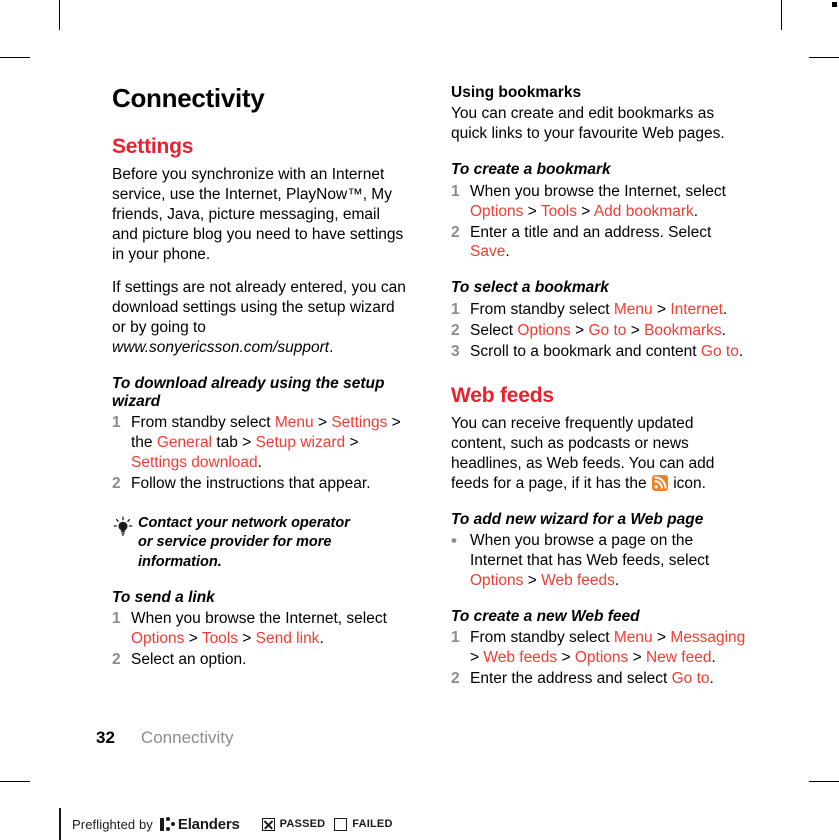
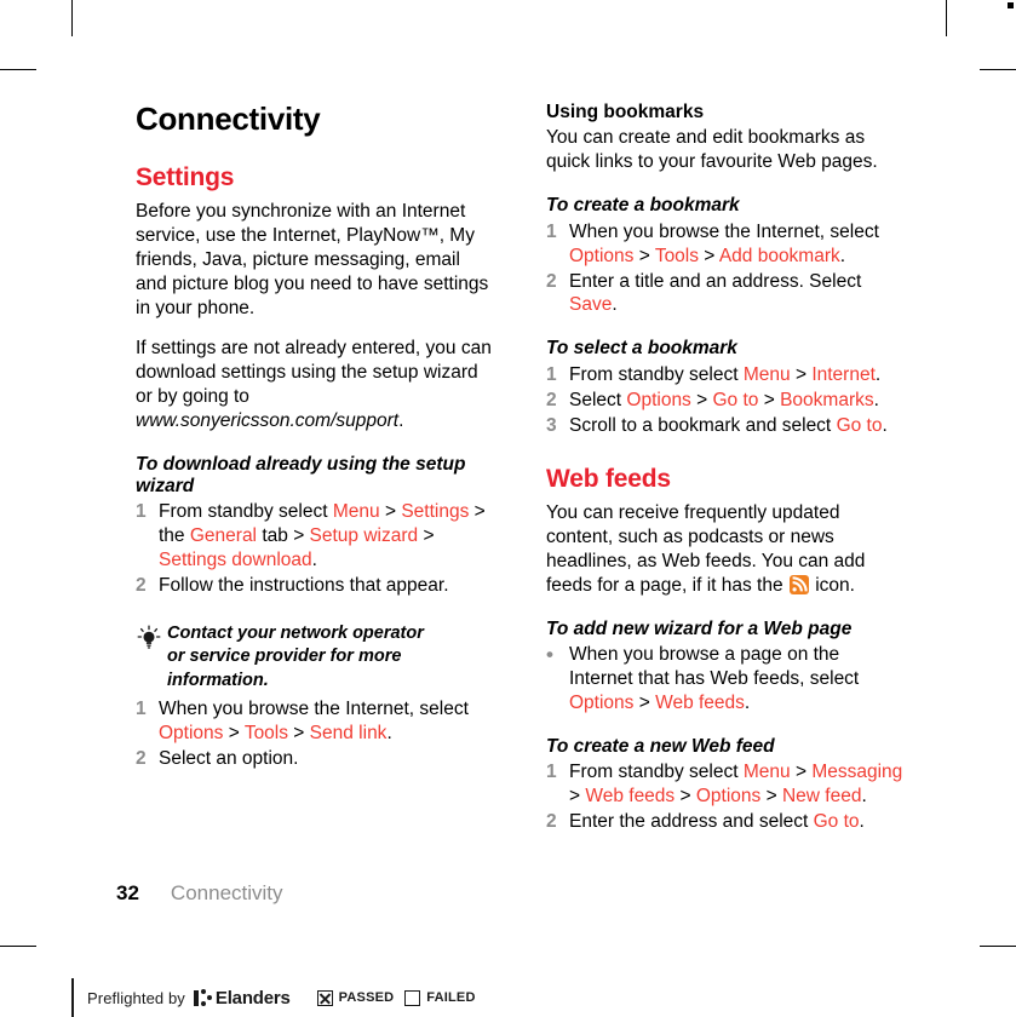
  Connectivity
  Settings
  Before you synchronize with an Internet service, use the Internet, PlayNow™, My friends, Java, picture messaging, email and picture blog you need to have settings in your phone.
  If settings are not already entered, you can download settings using the setup wizard or by going to www.sonyericsson.com/support.
  To download already using the setup wizard
  1
  From standby select Menu > Settings > the General tab > Setup wizard > Settings download.
  2
  Follow the instructions that appear.
  Contact your network operator
  or service provider for more information.
- To send a link
  1
  When you browse the Internet, select Options > Tools > Send link.
  2
  Select an option.
  Using bookmarks
  You can create and edit bookmarks as quick links to your favourite Web pages.
  To create a bookmark
  1
  When you browse the Internet, select Options > Tools > Add bookmark.
  2
  Enter a title and an address. Select Save.
  To select a bookmark
  1
  From standby select Menu > Internet.
  2
  Select Options > Go to > Bookmarks.
  3
- Scroll to a bookmark and content Go to.
+ Scroll to a bookmark and select Go to.
  Web feeds
  You can receive frequently updated content, such as podcasts or news headlines, as Web feeds. You can add feeds for a page, if it has the icon.
  To add new wizard for a Web page
  •
  When you browse a page on the Internet that has Web feeds, select Options > Web feeds.
  To create a new Web feed
  1
  From standby select Menu > Messaging > Web feeds > Options > New feed.
  2
  Enter the address and select Go to.
  32
  Connectivity
  Preflighted by
  Elanders
  PASSED
  FAILED
